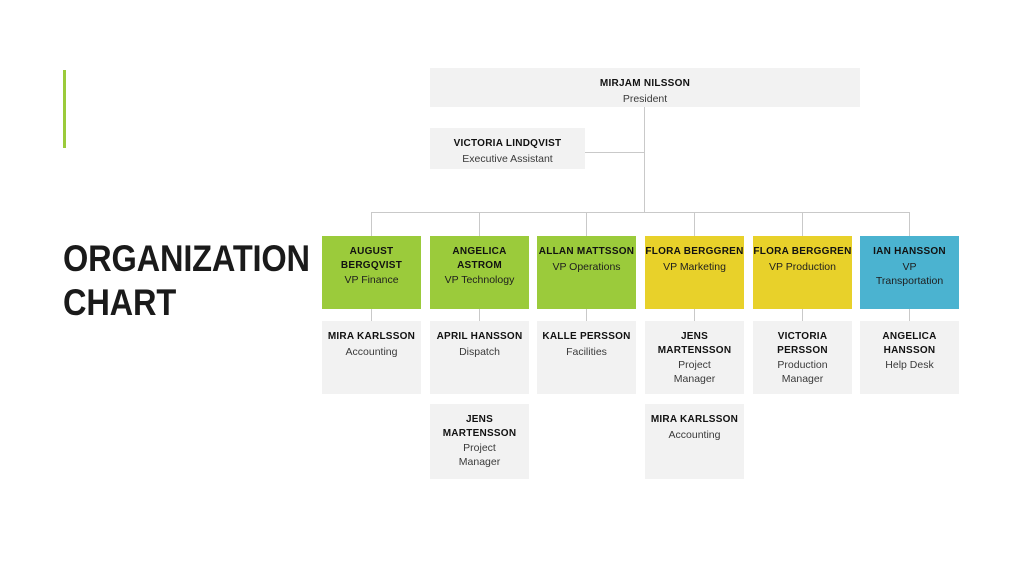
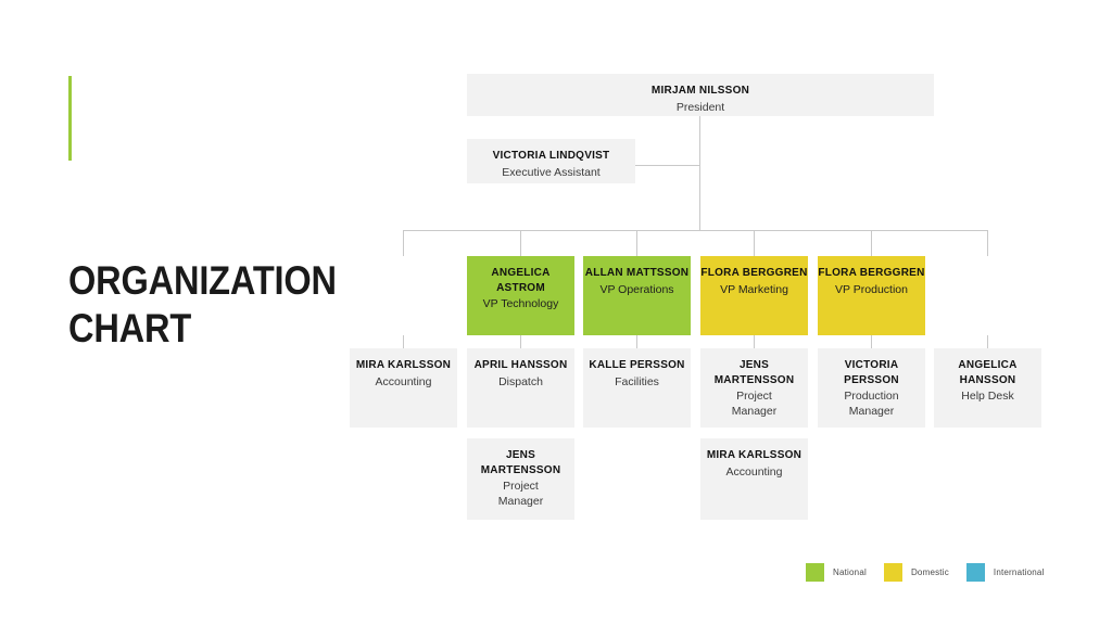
  ORGANIZATION CHART
  MIRJAM NILSSON
  President
  VICTORIA LINDQVIST
  Executive Assistant
- AUGUST
- BERGQVIST
- VP Finance
  ANGELICA
  ASTROM
  VP Technology
  ALLAN MATTSSON
  VP Operations
  FLORA BERGGREN
  VP Marketing
  FLORA BERGGREN
  VP Production
- IAN HANSSON
- VP
- Transportation
  MIRA KARLSSON
  Accounting
  APRIL HANSSON
  Dispatch
  KALLE PERSSON
  Facilities
  JENS
  MARTENSSON
  Project
  Manager
  VICTORIA
  PERSSON
  Production
  Manager
  ANGELICA
  HANSSON
  Help Desk
  JENS
  MARTENSSON
  Project
  Manager
  MIRA KARLSSON
  Accounting
+ National
+ Domestic
+ International
